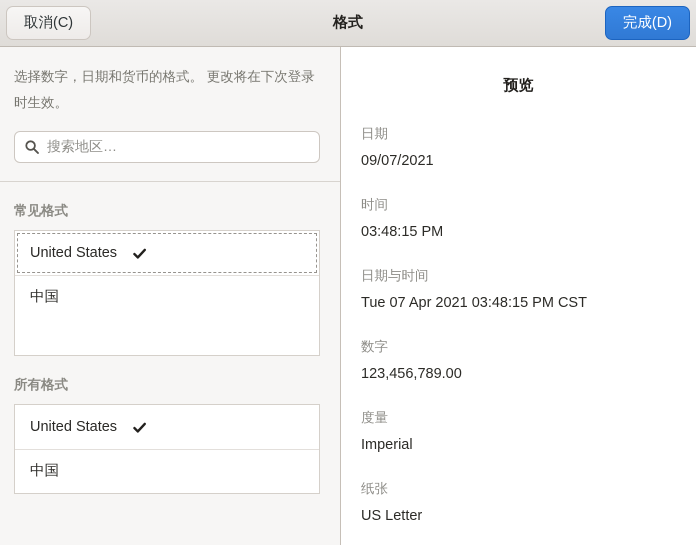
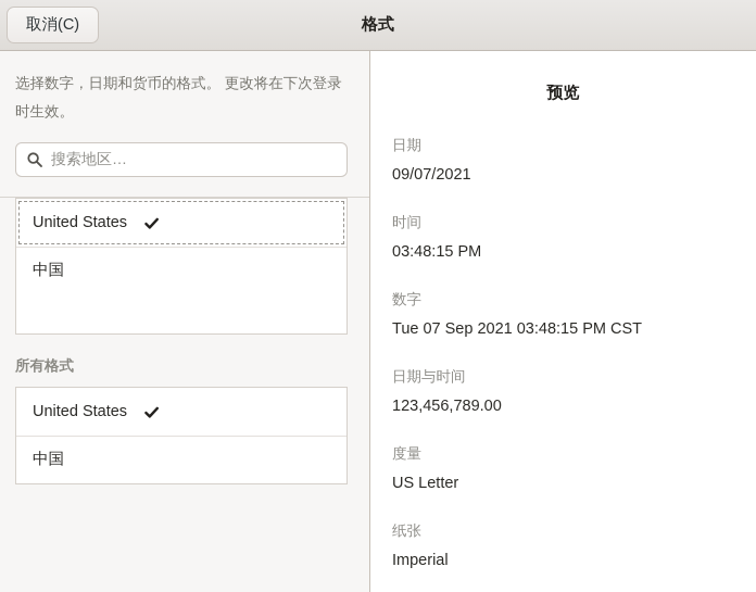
  格式
  取消(C)
- 完成(D)
  选择数字，日期和货币的格式。 更改将在下次登录时生效。
  搜索地区…
- 常见格式
  United States
  中国
  所有格式
  United States
  中国
  预览
  日期
  09/07/2021
  时间
  03:48:15 PM
- 日期与时间
+ 数字
- Tue 07 Apr 2021 03:48:15 PM CST
+ Tue 07 Sep 2021 03:48:15 PM CST
- 数字
+ 日期与时间
  123,456,789.00
  度量
- Imperial
+ US Letter
  纸张
- US Letter
+ Imperial
